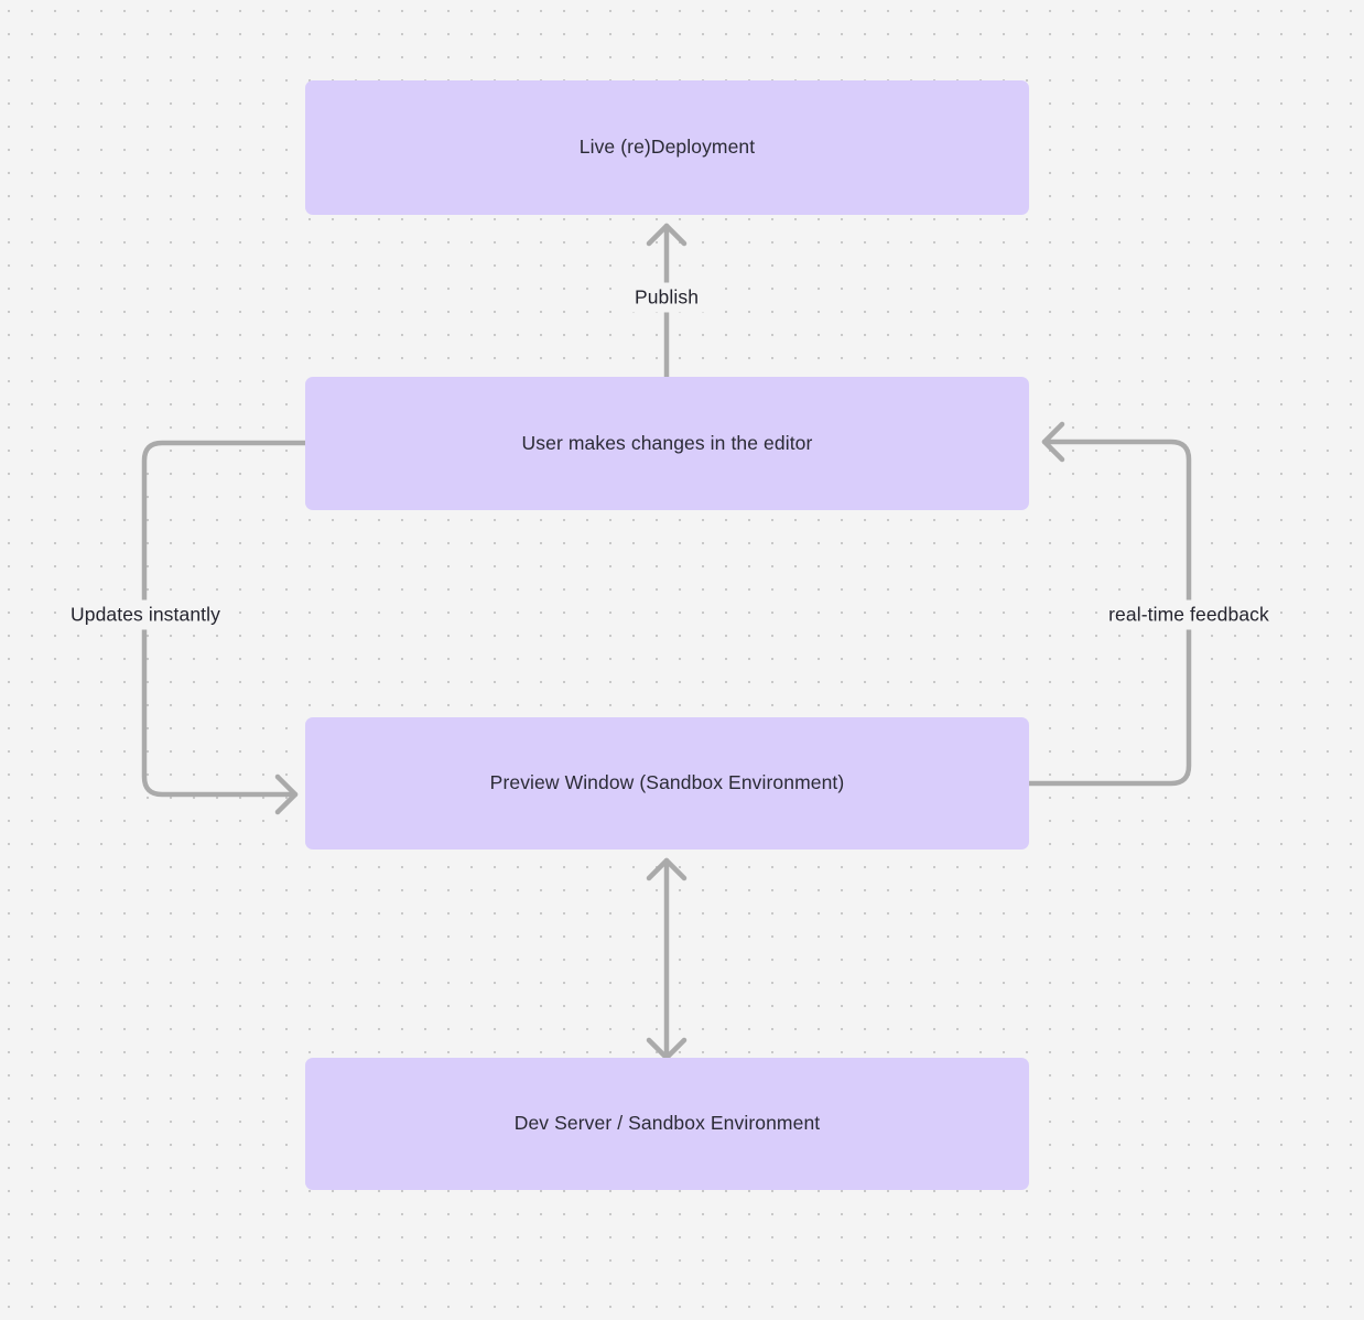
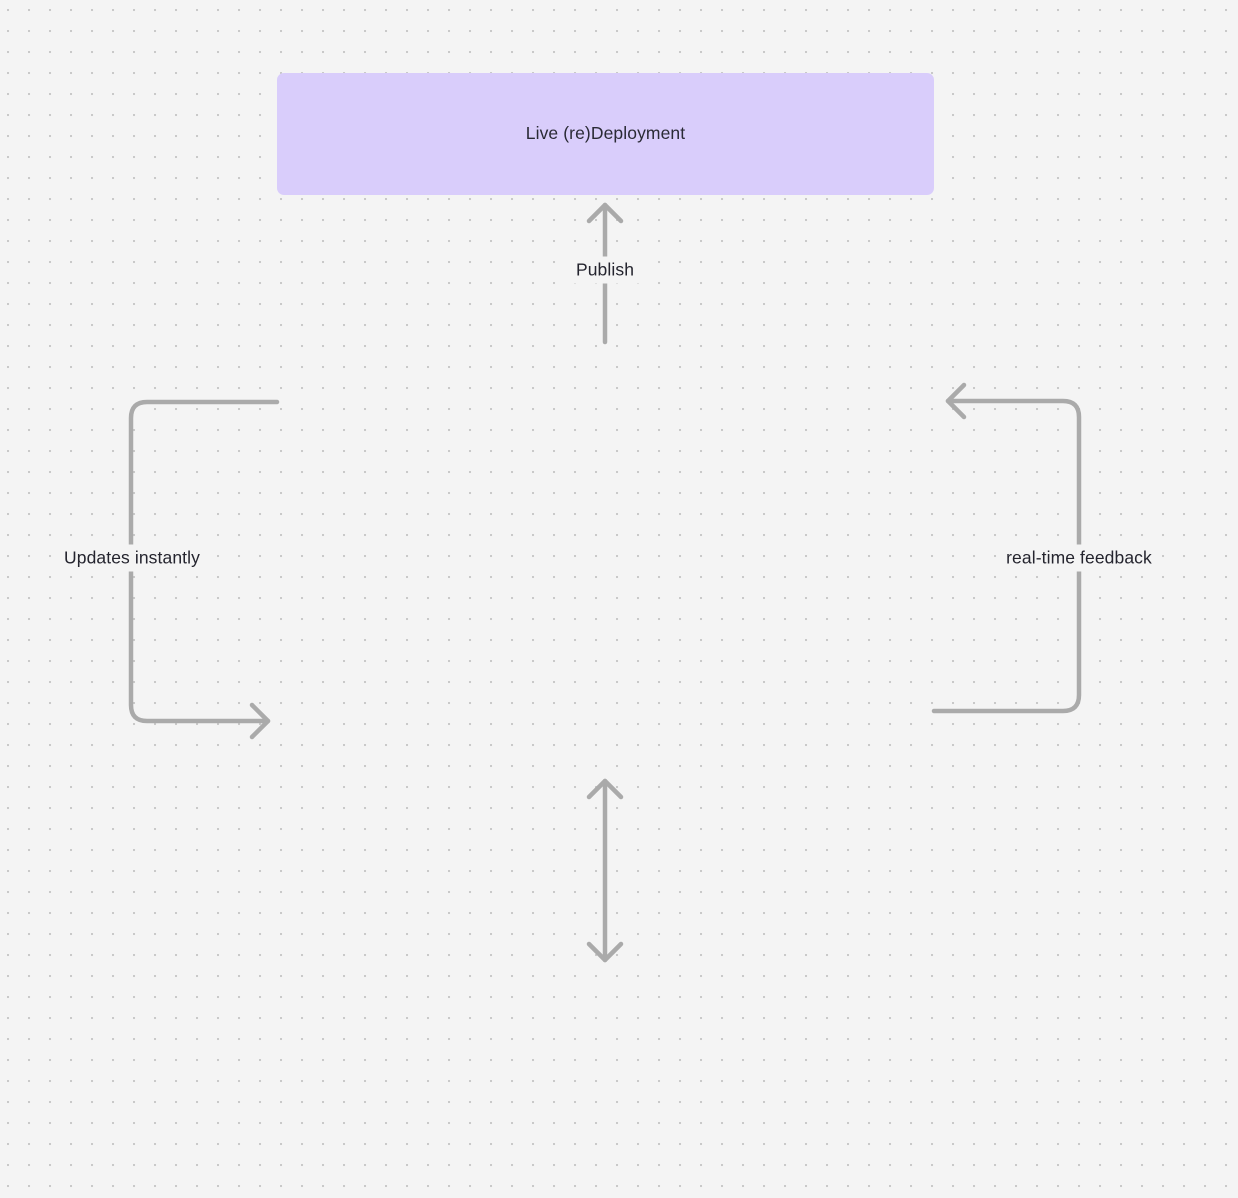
  Live (re)Deployment
- User makes changes in the editor
- Preview Window (Sandbox Environment)
- Dev Server / Sandbox Environment
  Publish
  Updates instantly
  real-time feedback
